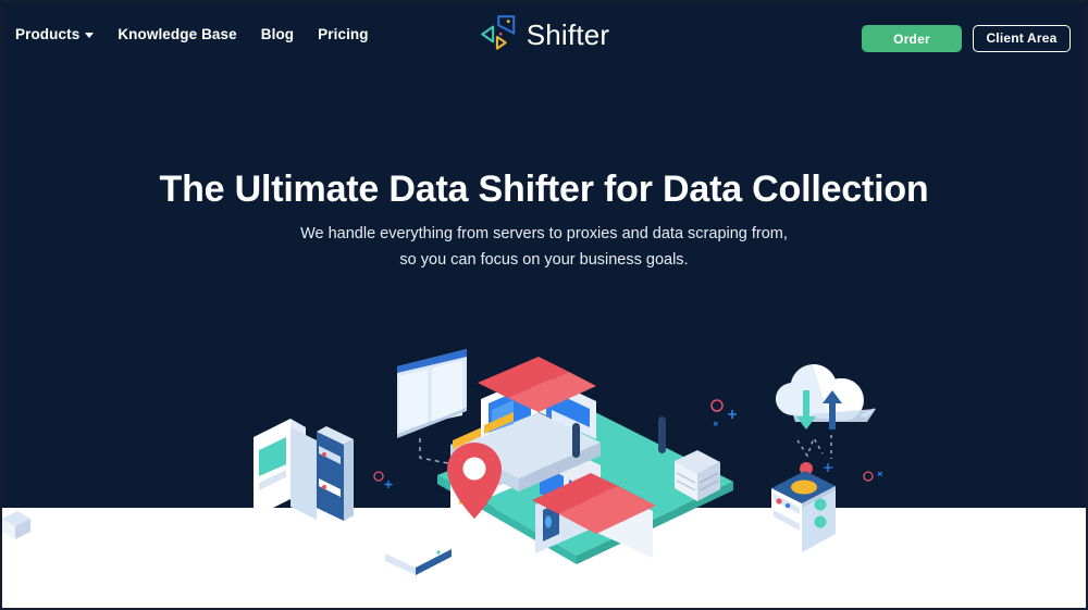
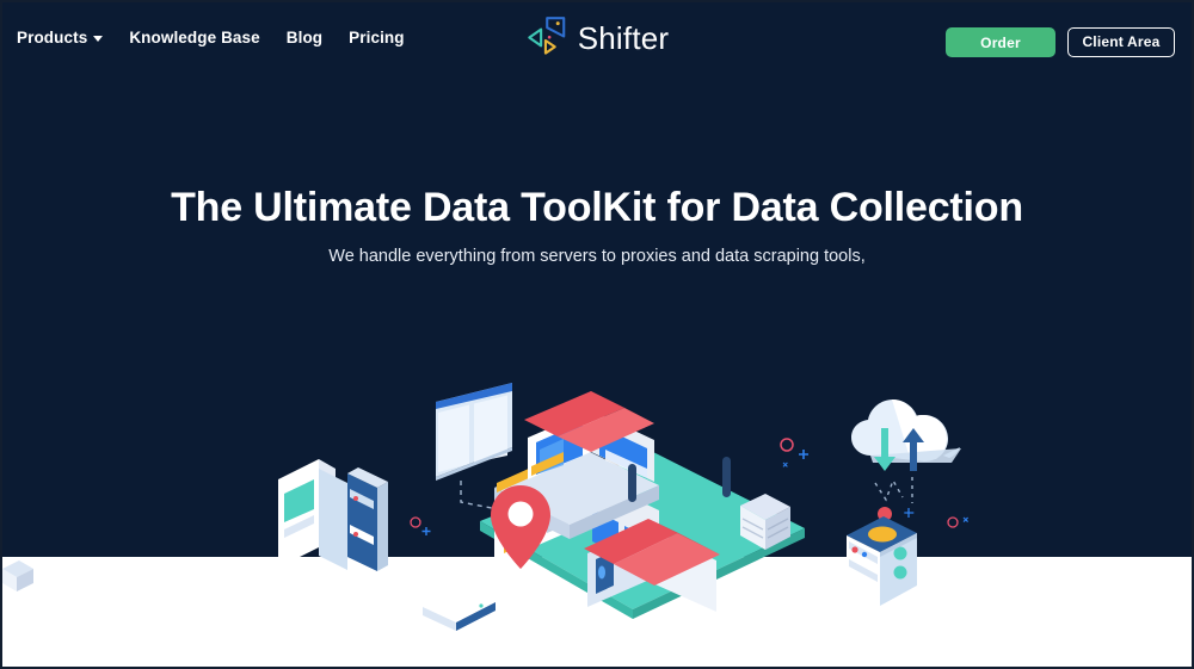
  Products
  Knowledge Base
  Blog
  Pricing
  Shifter
  Order
  Client Area
- The Ultimate Data Shifter for Data Collection
+ The Ultimate Data ToolKit for Data Collection
- We handle everything from servers to proxies and data scraping from,
+ We handle everything from servers to proxies and data scraping tools,
- so you can focus on your business goals.
